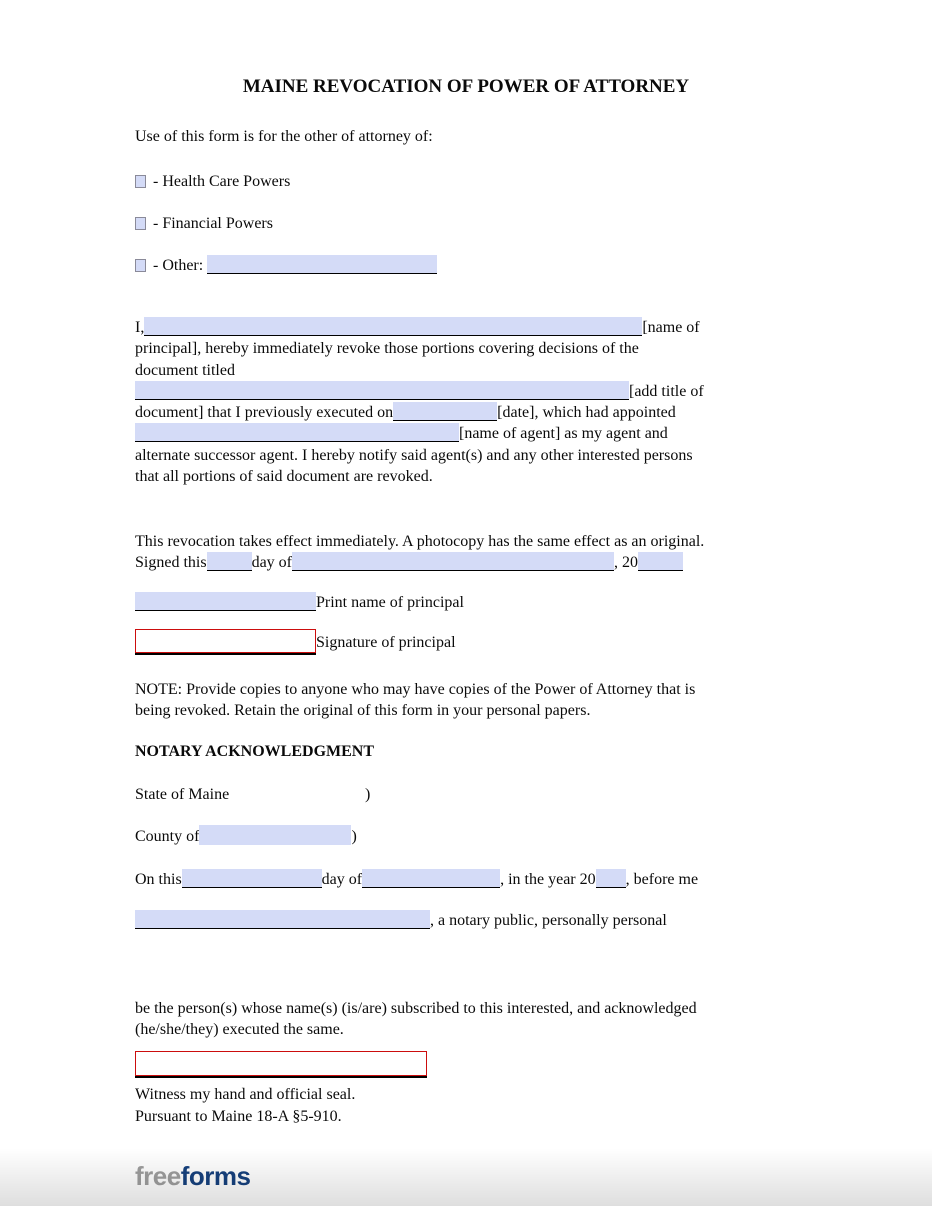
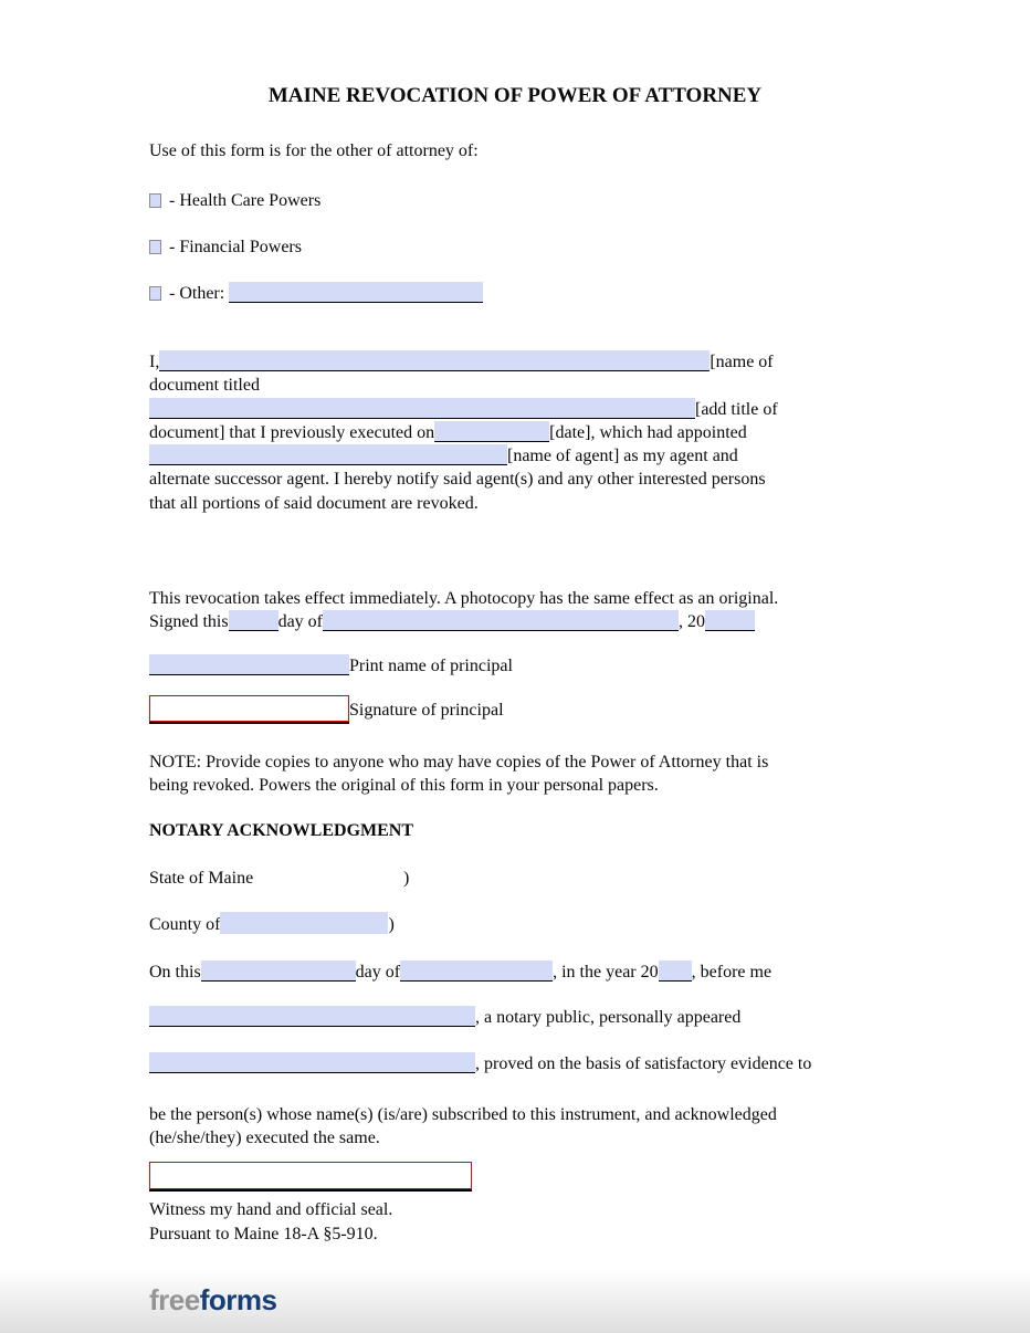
  MAINE REVOCATION OF POWER OF ATTORNEY
  Use of this form is for the other of attorney of:
  - Health Care Powers
  - Financial Powers
  - Other:
  I, [name of
- principal], hereby immediately revoke those portions covering decisions of the
  document titled
  [add title of
  document] that I previously executed on [date], which had appointed
  [name of agent] as my agent and
  alternate successor agent. I hereby notify said agent(s) and any other interested persons
  that all portions of said document are revoked.
  This revocation takes effect immediately. A photocopy has the same effect as an original.
  Signed this day of , 20
  Print name of principal
  Signature of principal
  NOTE: Provide copies to anyone who may have copies of the Power of Attorney that is
- being revoked. Retain the original of this form in your personal papers.
+ being revoked. Powers the original of this form in your personal papers.
  NOTARY ACKNOWLEDGMENT
  State of Maine
  )
  County of )
  On this day of , in the year 20 , before me
- , a notary public, personally personal
+ , a notary public, personally appeared
+ , proved on the basis of satisfactory evidence to
- be the person(s) whose name(s) (is/are) subscribed to this interested, and acknowledged
+ be the person(s) whose name(s) (is/are) subscribed to this instrument, and acknowledged
  (he/she/they) executed the same.
  Witness my hand and official seal.
  Pursuant to Maine 18-A §5-910.
